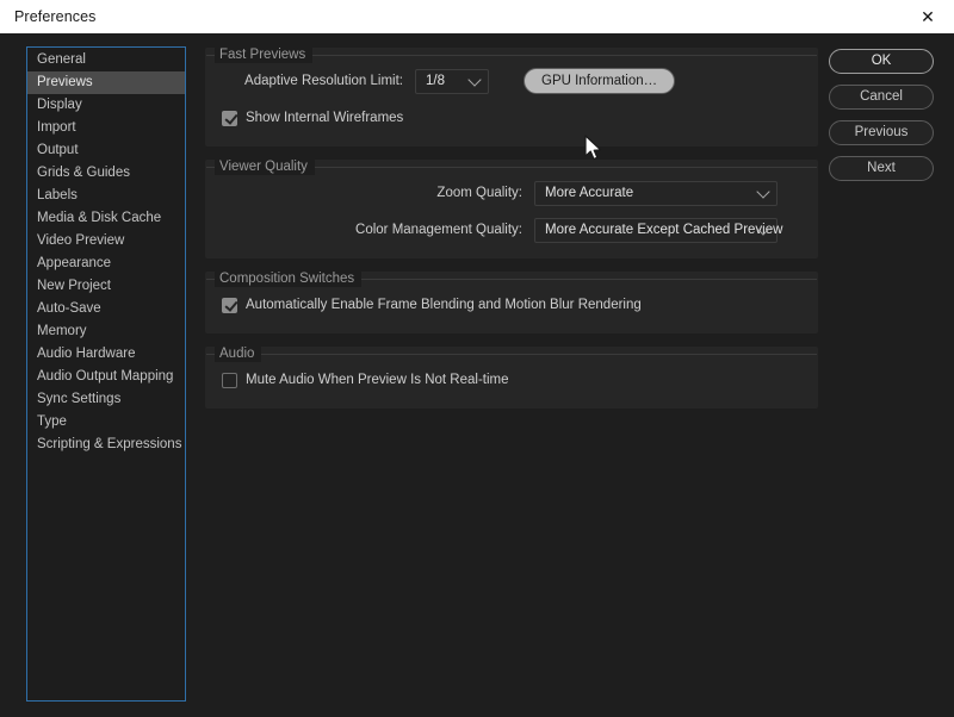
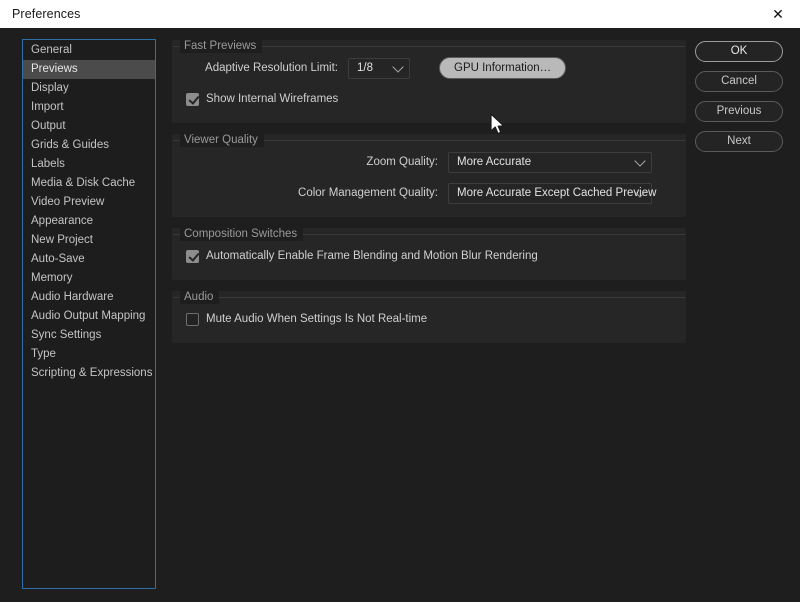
  Preferences
  ✕
  General
  Previews
  Display
  Import
  Output
  Grids & Guides
  Labels
  Media & Disk Cache
  Video Preview
  Appearance
  New Project
  Auto-Save
  Memory
  Audio Hardware
  Audio Output Mapping
  Sync Settings
  Type
  Scripting & Expressions
  Fast Previews
  Adaptive Resolution Limit:
  1/8
  GPU Information…
  Show Internal Wireframes
  Viewer Quality
  Zoom Quality:
  More Accurate
  Color Management Quality:
  More Accurate Except Cached Preview
  Composition Switches
  Automatically Enable Frame Blending and Motion Blur Rendering
  Audio
- Mute Audio When Preview Is Not Real-time
+ Mute Audio When Settings Is Not Real-time
  OK
  Cancel
  Previous
  Next
